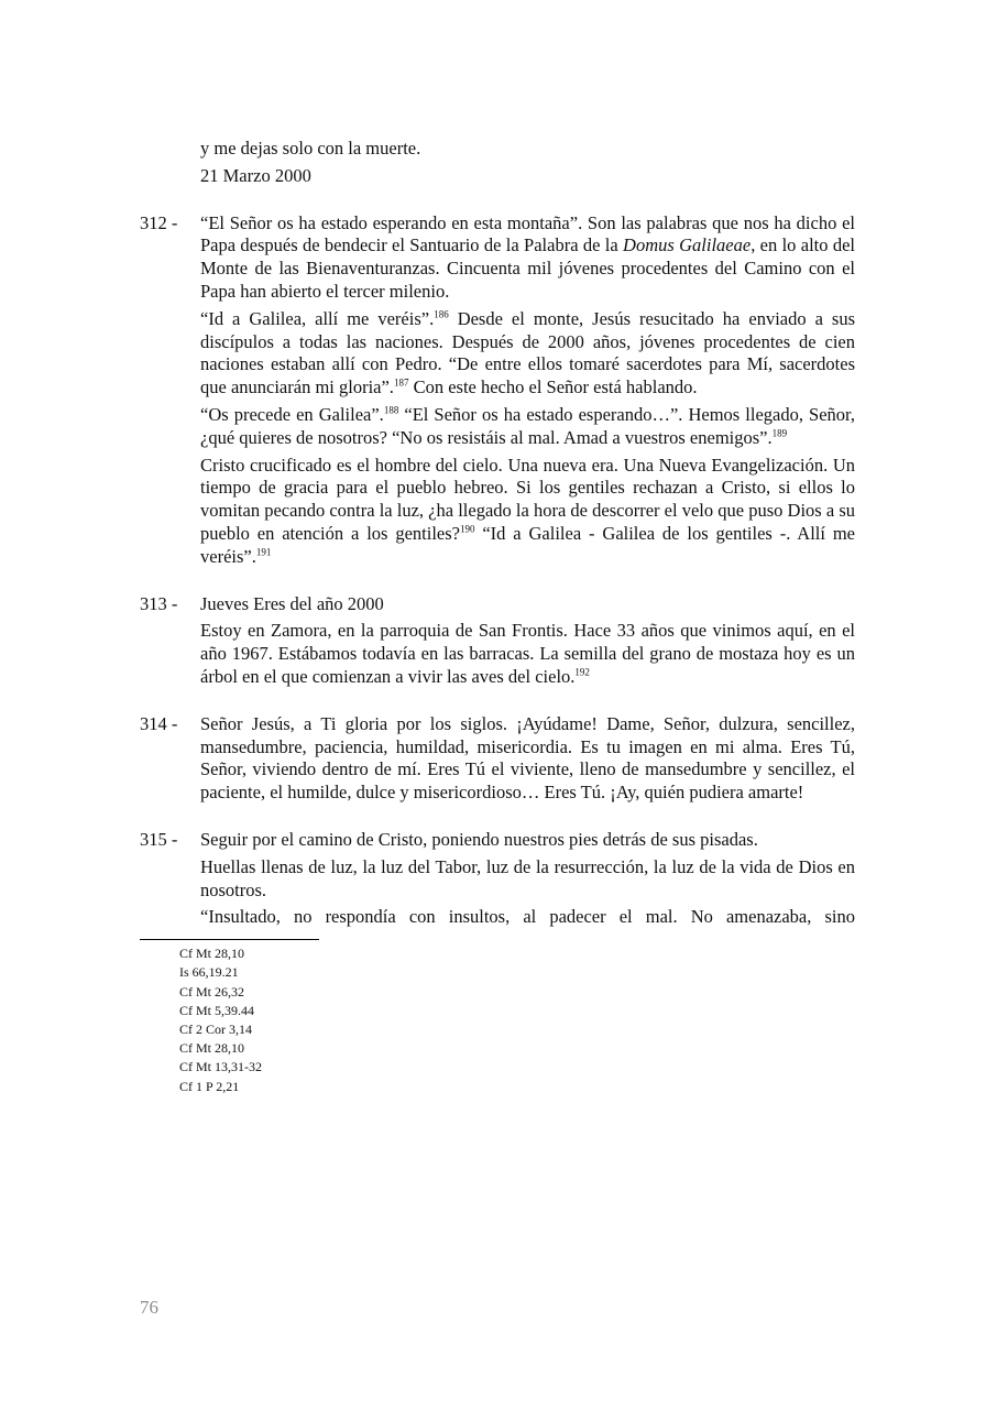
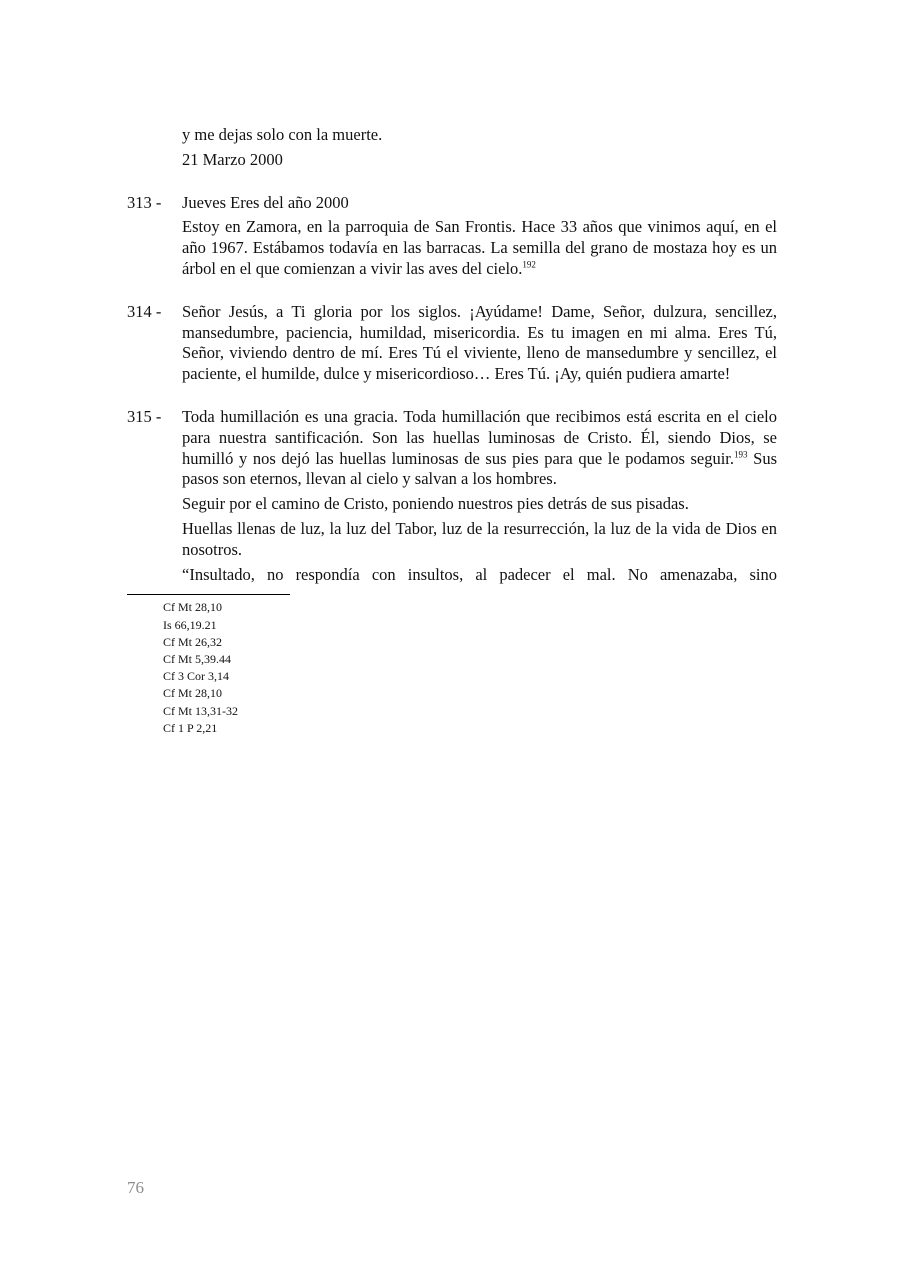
  y me dejas solo con la muerte.
  21 Marzo 2000
- 312 -
- “El Señor os ha estado esperando en esta montaña”. Son las palabras que nos ha dicho el Papa después de bendecir el Santuario de la Palabra de la Domus Galilaeae, en lo alto del Monte de las Bienaventuranzas. Cincuenta mil jóvenes procedentes del Camino con el Papa han abierto el tercer milenio.
- “Id a Galilea, allí me veréis”.186 Desde el monte, Jesús resucitado ha enviado a sus discípulos a todas las naciones. Después de 2000 años, jóvenes procedentes de cien naciones estaban allí con Pedro. “De entre ellos tomaré sacerdotes para Mí, sacerdotes que anunciarán mi gloria”.187 Con este hecho el Señor está hablando.
- “Os precede en Galilea”.188 “El Señor os ha estado esperando…”. Hemos llegado, Señor, ¿qué quieres de nosotros? “No os resistáis al mal. Amad a vuestros enemigos”.189
- Cristo crucificado es el hombre del cielo. Una nueva era. Una Nueva Evangelización. Un tiempo de gracia para el pueblo hebreo. Si los gentiles rechazan a Cristo, si ellos lo vomitan pecando contra la luz, ¿ha llegado la hora de descorrer el velo que puso Dios a su pueblo en atención a los gentiles?190 “Id a Galilea - Galilea de los gentiles -. Allí me veréis”.191
  313 -
  Jueves Eres del año 2000
  Estoy en Zamora, en la parroquia de San Frontis. Hace 33 años que vinimos aquí, en el año 1967. Estábamos todavía en las barracas. La semilla del grano de mostaza hoy es un árbol en el que comienzan a vivir las aves del cielo.192
  314 -
  Señor Jesús, a Ti gloria por los siglos. ¡Ayúdame! Dame, Señor, dulzura, sencillez, mansedumbre, paciencia, humildad, misericordia. Es tu imagen en mi alma. Eres Tú, Señor, viviendo dentro de mí. Eres Tú el viviente, lleno de mansedumbre y sencillez, el paciente, el humilde, dulce y misericordioso… Eres Tú. ¡Ay, quién pudiera amarte!
  315 -
+ Toda humillación es una gracia. Toda humillación que recibimos está escrita en el cielo para nuestra santificación. Son las huellas luminosas de Cristo. Él, siendo Dios, se humilló y nos dejó las huellas luminosas de sus pies para que le podamos seguir.193 Sus pasos son eternos, llevan al cielo y salvan a los hombres.
  Seguir por el camino de Cristo, poniendo nuestros pies detrás de sus pisadas.
  Huellas llenas de luz, la luz del Tabor, luz de la resurrección, la luz de la vida de Dios en nosotros.
  “Insultado, no respondía con insultos, al padecer el mal. No amenazaba, sino
  Cf Mt 28,10
  Is 66,19.21
  Cf Mt 26,32
  Cf Mt 5,39.44
- Cf 2 Cor 3,14
+ Cf 3 Cor 3,14
  Cf Mt 28,10
  Cf Mt 13,31-32
  Cf 1 P 2,21
  76
